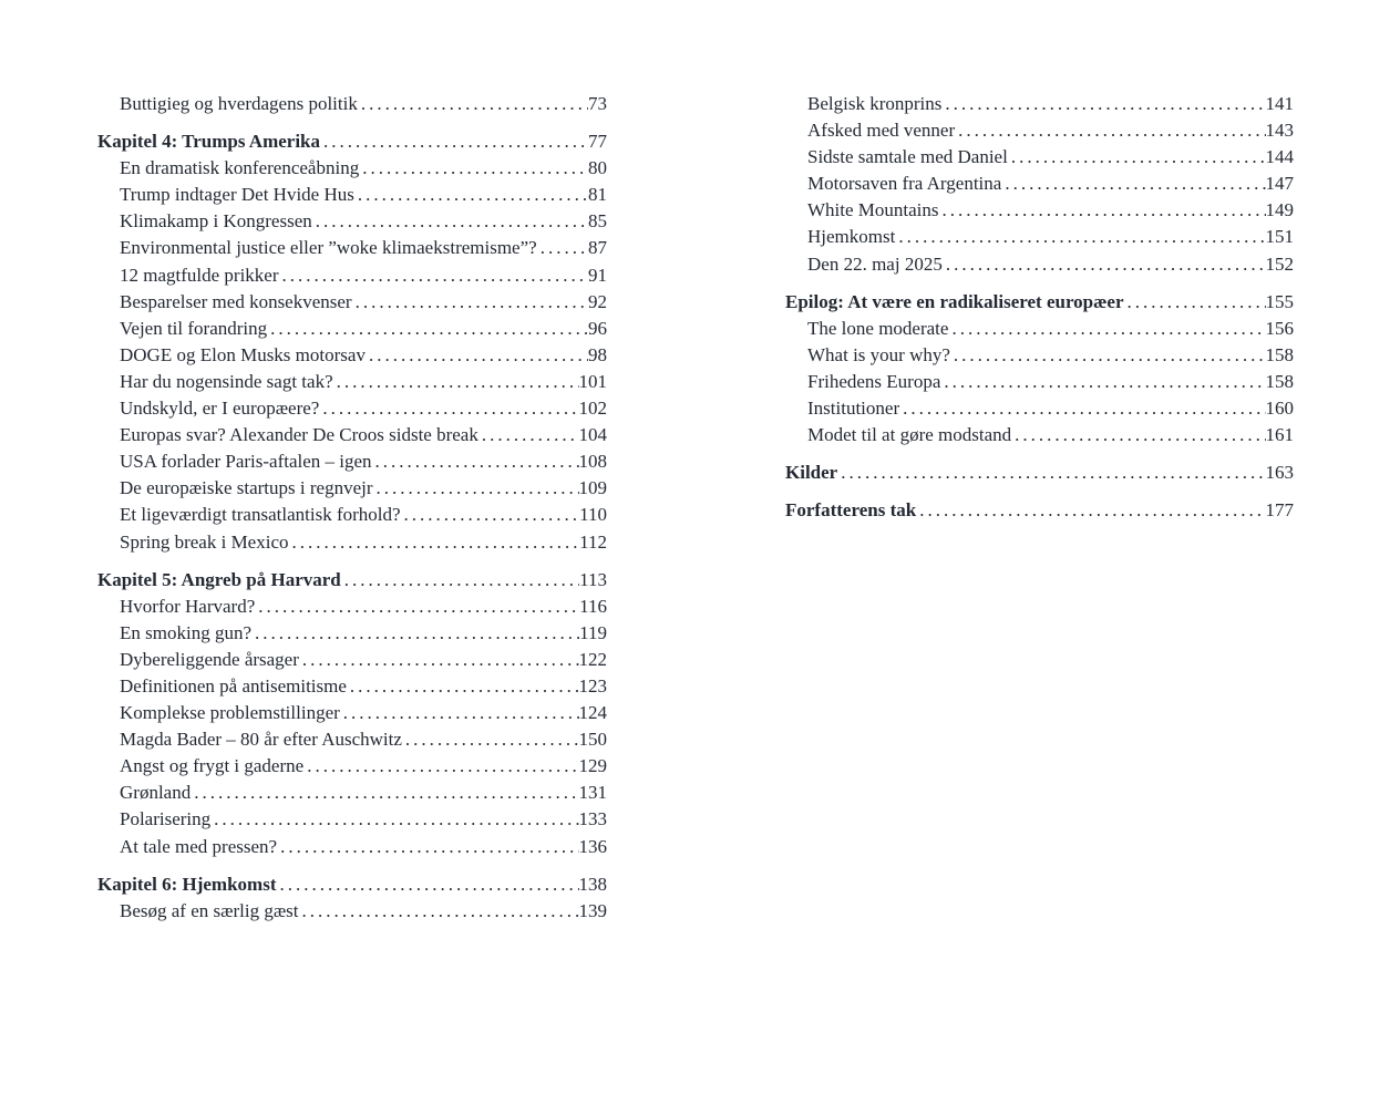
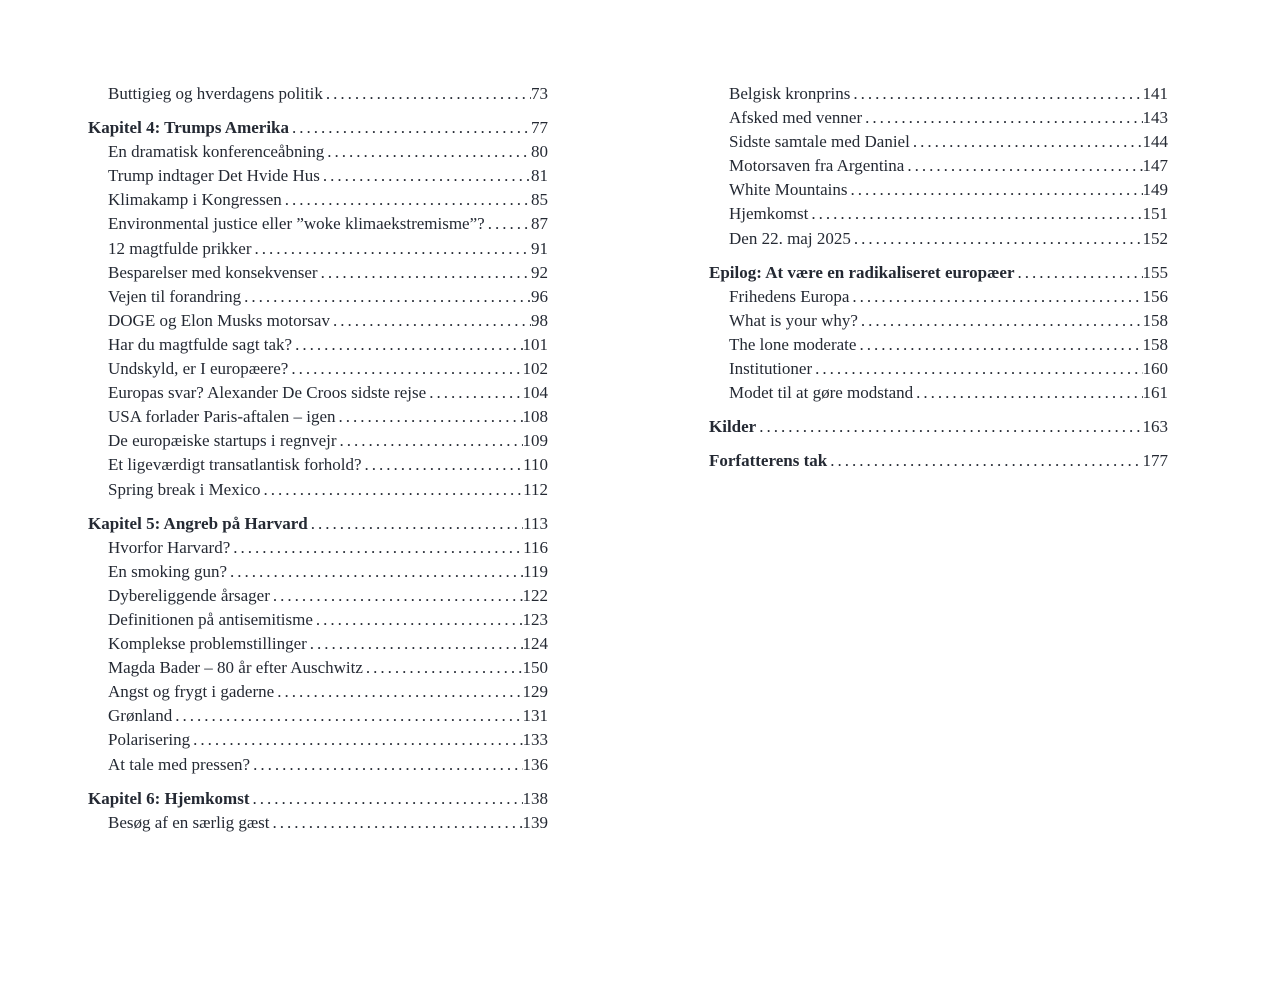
  Buttigieg og hverdagens politik
  73
  Kapitel 4: Trumps Amerika
  77
  En dramatisk konferenceåbning
  80
  Trump indtager Det Hvide Hus
  81
  Klimakamp i Kongressen
  85
  Environmental justice eller ”woke klimaekstremisme”?
  87
  12 magtfulde prikker
  91
  Besparelser med konsekvenser
  92
  Vejen til forandring
  96
  DOGE og Elon Musks motorsav
  98
- Har du nogensinde sagt tak?
+ Har du magtfulde sagt tak?
  101
  Undskyld, er I europæere?
  102
- Europas svar? Alexander De Croos sidste break
+ Europas svar? Alexander De Croos sidste rejse
  104
  USA forlader Paris-aftalen – igen
  108
  De europæiske startups i regnvejr
  109
  Et ligeværdigt transatlantisk forhold?
  110
  Spring break i Mexico
  112
  Kapitel 5: Angreb på Harvard
  113
  Hvorfor Harvard?
  116
  En smoking gun?
  119
  Dybereliggende årsager
  122
  Definitionen på antisemitisme
  123
  Komplekse problemstillinger
  124
  Magda Bader – 80 år efter Auschwitz
  150
  Angst og frygt i gaderne
  129
  Grønland
  131
  Polarisering
  133
  At tale med pressen?
  136
  Kapitel 6: Hjemkomst
  138
  Besøg af en særlig gæst
  139
  Belgisk kronprins
  141
  Afsked med venner
  143
  Sidste samtale med Daniel
  144
  Motorsaven fra Argentina
  147
  White Mountains
  149
  Hjemkomst
  151
  Den 22. maj 2025
  152
  Epilog: At være en radikaliseret europæer
  155
- The lone moderate
+ Frihedens Europa
  156
  What is your why?
  158
- Frihedens Europa
+ The lone moderate
  158
  Institutioner
  160
  Modet til at gøre modstand
  161
  Kilder
  163
  Forfatterens tak
  177
